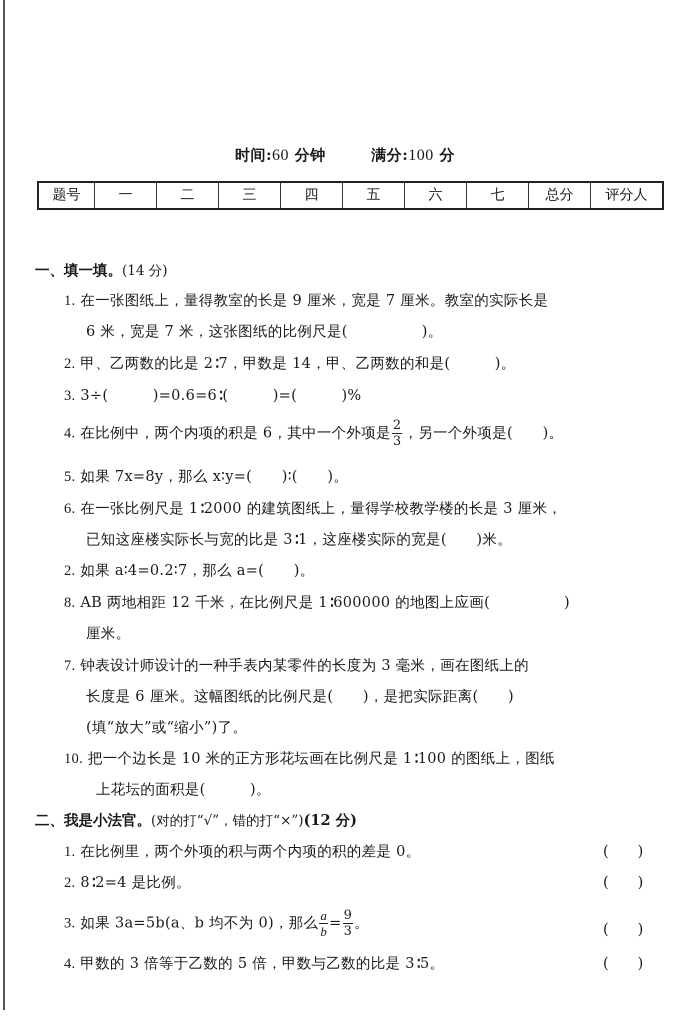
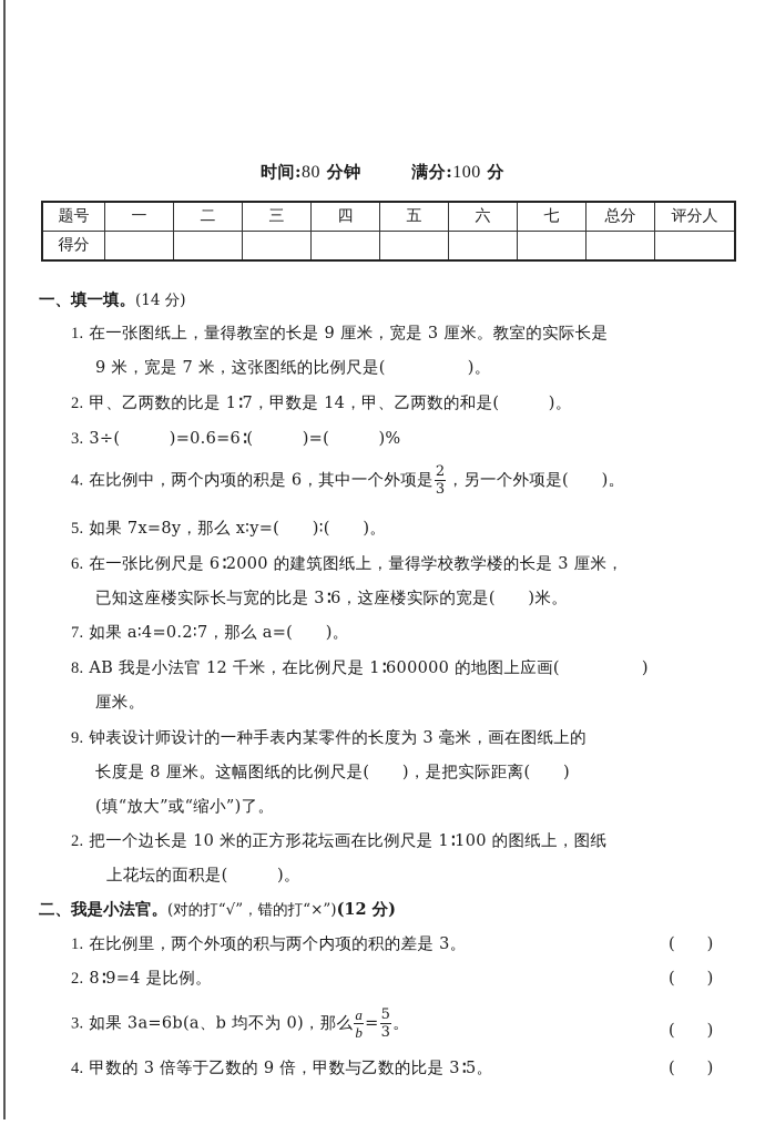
- 时间:60 分钟 满分:100 分
+ 时间:80 分钟 满分:100 分
  题号	一	二	三	四	五	六	七	总分	评分人
+ 得分
  一、填一填。(14 分)
- 1. 在一张图纸上，量得教室的长是 9 厘米，宽是 7 厘米。教室的实际长是
+ 1. 在一张图纸上，量得教室的长是 9 厘米，宽是 3 厘米。教室的实际长是
- 6 米，宽是 7 米，这张图纸的比例尺是( )。
+ 9 米，宽是 7 米，这张图纸的比例尺是( )。
- 2. 甲、乙两数的比是 2∶7，甲数是 14，甲、乙两数的和是( )。
+ 2. 甲、乙两数的比是 1∶7，甲数是 14，甲、乙两数的和是( )。
  3. 3÷( )=0.6=6∶( )=( )%
  4. 在比例中，两个内项的积是 6，其中一个外项是
  2
  3
  ，另一个外项是( )。
  5. 如果 7x=8y，那么 x∶y=( )∶( )。
- 6. 在一张比例尺是 1∶2000 的建筑图纸上，量得学校教学楼的长是 3 厘米，
+ 6. 在一张比例尺是 6∶2000 的建筑图纸上，量得学校教学楼的长是 3 厘米，
- 已知这座楼实际长与宽的比是 3∶1，这座楼实际的宽是( )米。
+ 已知这座楼实际长与宽的比是 3∶6，这座楼实际的宽是( )米。
- 2. 如果 a∶4=0.2∶7，那么 a=( )。
+ 7. 如果 a∶4=0.2∶7，那么 a=( )。
- 8. AB 两地相距 12 千米，在比例尺是 1∶600000 的地图上应画( )
+ 8. AB 我是小法官 12 千米，在比例尺是 1∶600000 的地图上应画( )
  厘米。
- 7. 钟表设计师设计的一种手表内某零件的长度为 3 毫米，画在图纸上的
+ 9. 钟表设计师设计的一种手表内某零件的长度为 3 毫米，画在图纸上的
- 长度是 6 厘米。这幅图纸的比例尺是( )，是把实际距离( )
+ 长度是 8 厘米。这幅图纸的比例尺是( )，是把实际距离( )
  (填“放大”或“缩小”)了。
- 10. 把一个边长是 10 米的正方形花坛画在比例尺是 1∶100 的图纸上，图纸
+ 2. 把一个边长是 10 米的正方形花坛画在比例尺是 1∶100 的图纸上，图纸
  上花坛的面积是( )。
  二、我是小法官。(对的打“√”，错的打“×”)(12 分)
- 1. 在比例里，两个外项的积与两个内项的积的差是 0。
+ 1. 在比例里，两个外项的积与两个内项的积的差是 3。
  ( )
- 2. 8∶2=4 是比例。
+ 2. 8∶9=4 是比例。
  ( )
- 3. 如果 3a=5b(a、b 均不为 0)，那么
+ 3. 如果 3a=6b(a、b 均不为 0)，那么
  a
  b
  =
- 9
+ 5
  3
  。
  ( )
- 4. 甲数的 3 倍等于乙数的 5 倍，甲数与乙数的比是 3∶5。
+ 4. 甲数的 3 倍等于乙数的 9 倍，甲数与乙数的比是 3∶5。
  ( )
